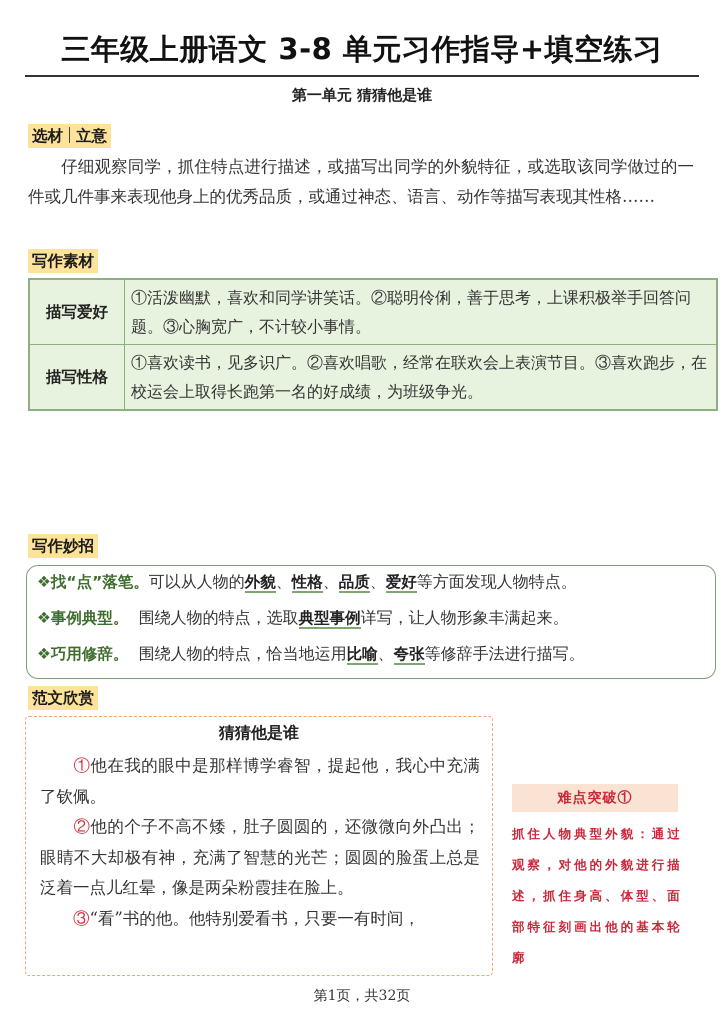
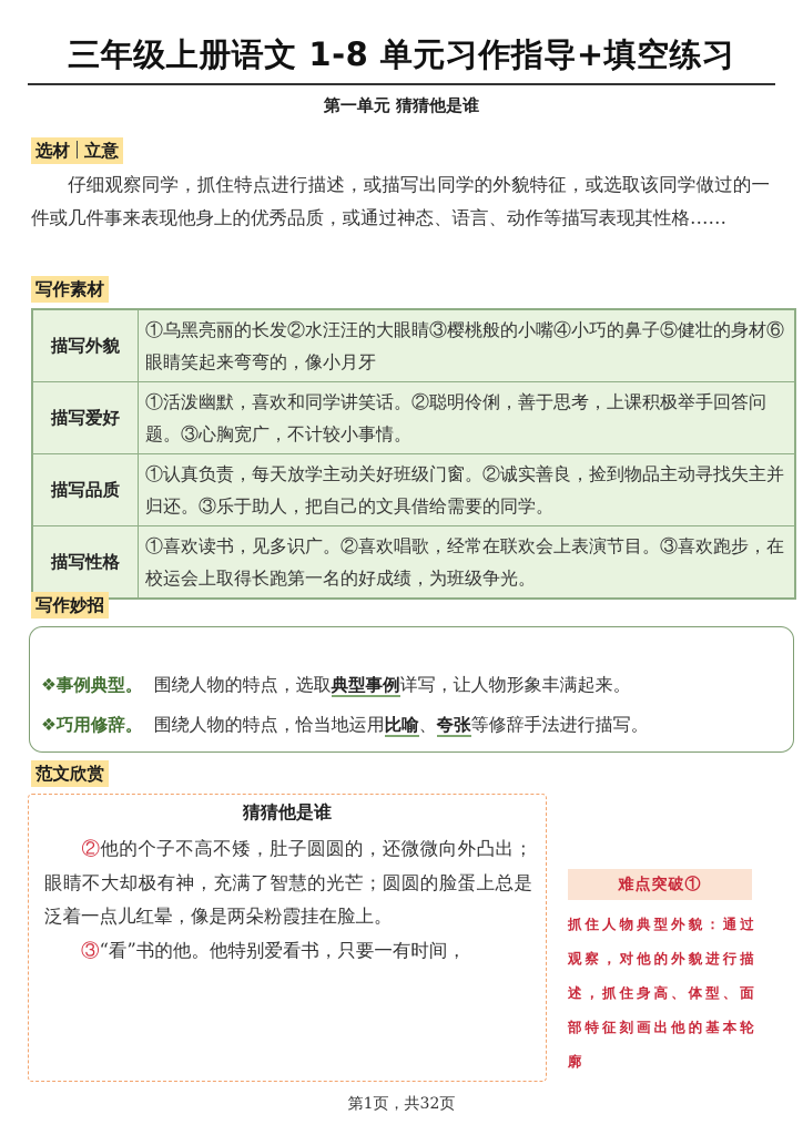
- 三年级上册语文 3-8 单元习作指导+填空练习
+ 三年级上册语文 1-8 单元习作指导+填空练习
  第一单元 猜猜他是谁
  选材 立意
  仔细观察同学，抓住特点进行描述，或描写出同学的外貌特征，或选取该同学做过的一件或几件事来表现他身上的优秀品质，或通过神态、语言、动作等描写表现其性格……
  写作素材
+ 描写外貌	①乌黑亮丽的长发②水汪汪的大眼睛③樱桃般的小嘴④小巧的鼻子⑤健壮的身材⑥眼睛笑起来弯弯的，像小月牙
  描写爱好	①活泼幽默，喜欢和同学讲笑话。②聪明伶俐，善于思考，上课积极举手回答问题。③心胸宽广，不计较小事情。
+ 描写品质	①认真负责，每天放学主动关好班级门窗。②诚实善良，捡到物品主动寻找失主并归还。③乐于助人，把自己的文具借给需要的同学。
  描写性格	①喜欢读书，见多识广。②喜欢唱歌，经常在联欢会上表演节目。③喜欢跑步，在校运会上取得长跑第一名的好成绩，为班级争光。
  写作妙招
- ❖找“点”落笔。可以从人物的外貌、性格、品质、爱好等方面发现人物特点。
  ❖事例典型。 围绕人物的特点，选取典型事例详写，让人物形象丰满起来。
  ❖巧用修辞。 围绕人物的特点，恰当地运用比喻、夸张等修辞手法进行描写。
  范文欣赏
  猜猜他是谁
- ①他在我的眼中是那样博学睿智，提起他，我心中充满了钦佩。
  ②他的个子不高不矮，肚子圆圆的，还微微向外凸出；眼睛不大却极有神，充满了智慧的光芒；圆圆的脸蛋上总是泛着一点儿红晕，像是两朵粉霞挂在脸上。
  ③“看”书的他。他特别爱看书，只要一有时间，
  难点突破①
  抓住人物典型外貌：通过观察，对他的外貌进行描述，抓住身高、体型、面部特征刻画出他的基本轮廓
  第1页，共32页
